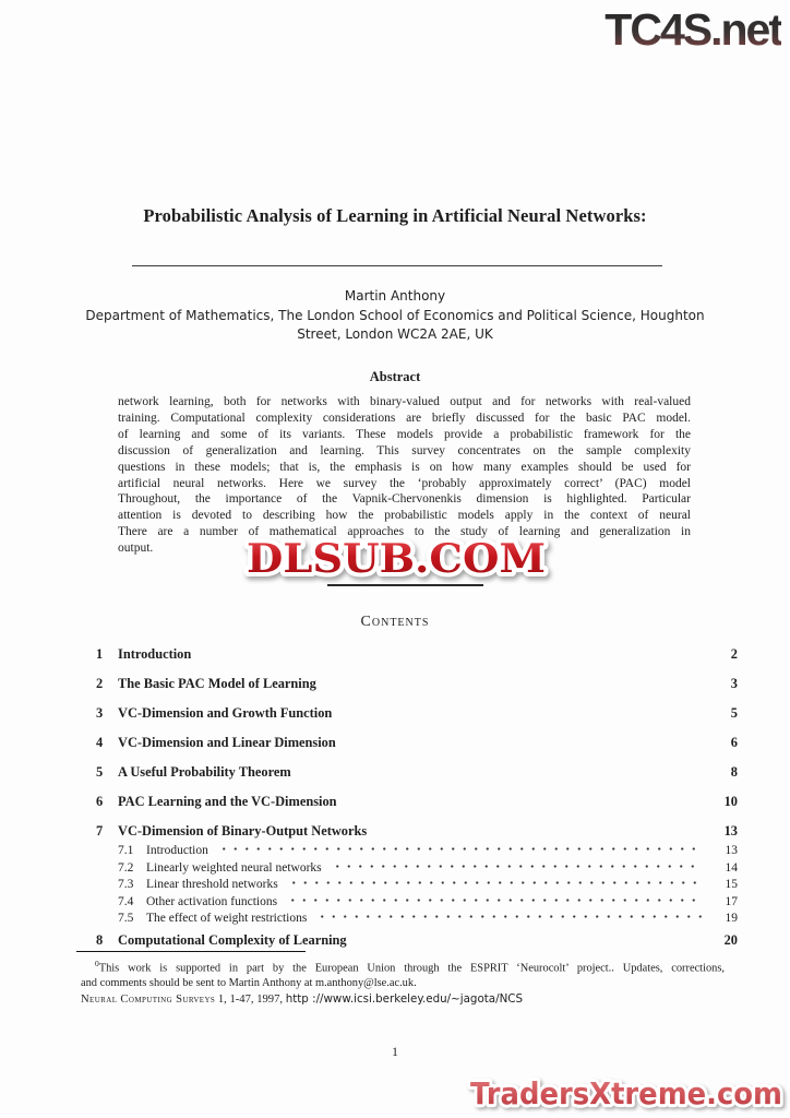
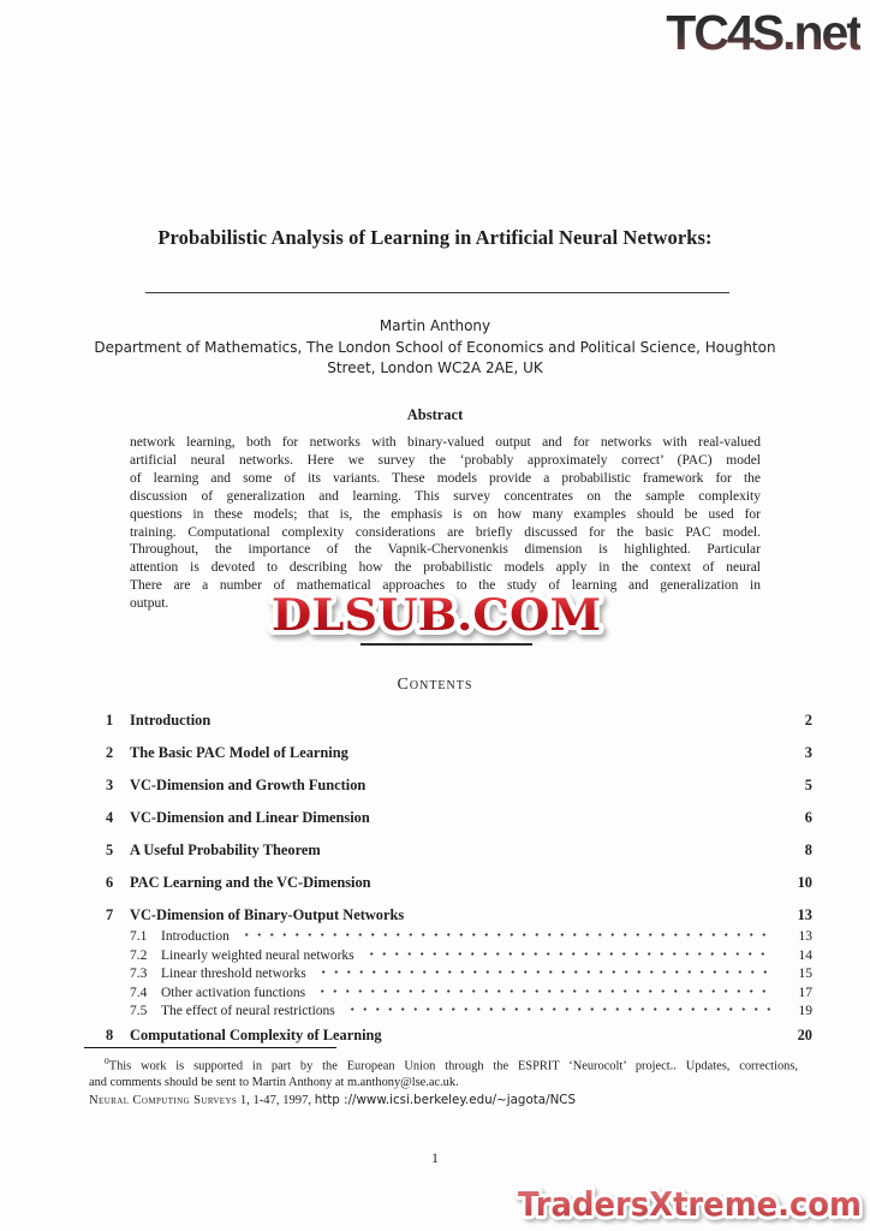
  TC4S.net
  Probabilistic Analysis of Learning in Artificial Neural Networks:
  Martin Anthony
  Department of Mathematics, The London School of Economics and Political Science, Houghton
  Street, London WC2A 2AE, UK
  Abstract
  network learning, both for networks with binary-valued output and for networks with real-valued
- training. Computational complexity considerations are briefly discussed for the basic PAC model.
+ artificial neural networks. Here we survey the ‘probably approximately correct’ (PAC) model
  of learning and some of its variants. These models provide a probabilistic framework for the
  discussion of generalization and learning. This survey concentrates on the sample complexity
  questions in these models; that is, the emphasis is on how many examples should be used for
- artificial neural networks. Here we survey the ‘probably approximately correct’ (PAC) model
+ training. Computational complexity considerations are briefly discussed for the basic PAC model.
  Throughout, the importance of the Vapnik-Chervonenkis dimension is highlighted. Particular
  attention is devoted to describing how the probabilistic models apply in the context of neural
  There are a number of mathematical approaches to the study of learning and generalization in
  output.
  DLSUB.COM
  Contents
  1
  Introduction
  2
  2
  The Basic PAC Model of Learning
  3
  3
  VC-Dimension and Growth Function
  5
  4
  VC-Dimension and Linear Dimension
  6
  5
  A Useful Probability Theorem
  8
  6
  PAC Learning and the VC-Dimension
  10
  7
  VC-Dimension of Binary-Output Networks
  13
  7.1
  Introduction
  13
  7.2
  Linearly weighted neural networks
  14
  7.3
  Linear threshold networks
  15
  7.4
  Other activation functions
  17
  7.5
- The effect of weight restrictions
+ The effect of neural restrictions
  19
  8
  Computational Complexity of Learning
  20
  0This work is supported in part by the European Union through the ESPRIT ‘Neurocolt’ project.. Updates, corrections,
  and comments should be sent to Martin Anthony at m.anthony@lse.ac.uk.
  Neural Computing Surveys 1, 1-47, 1997, http ://www.icsi.berkeley.edu/~jagota/NCS
  1
  TradersXtreme.com
